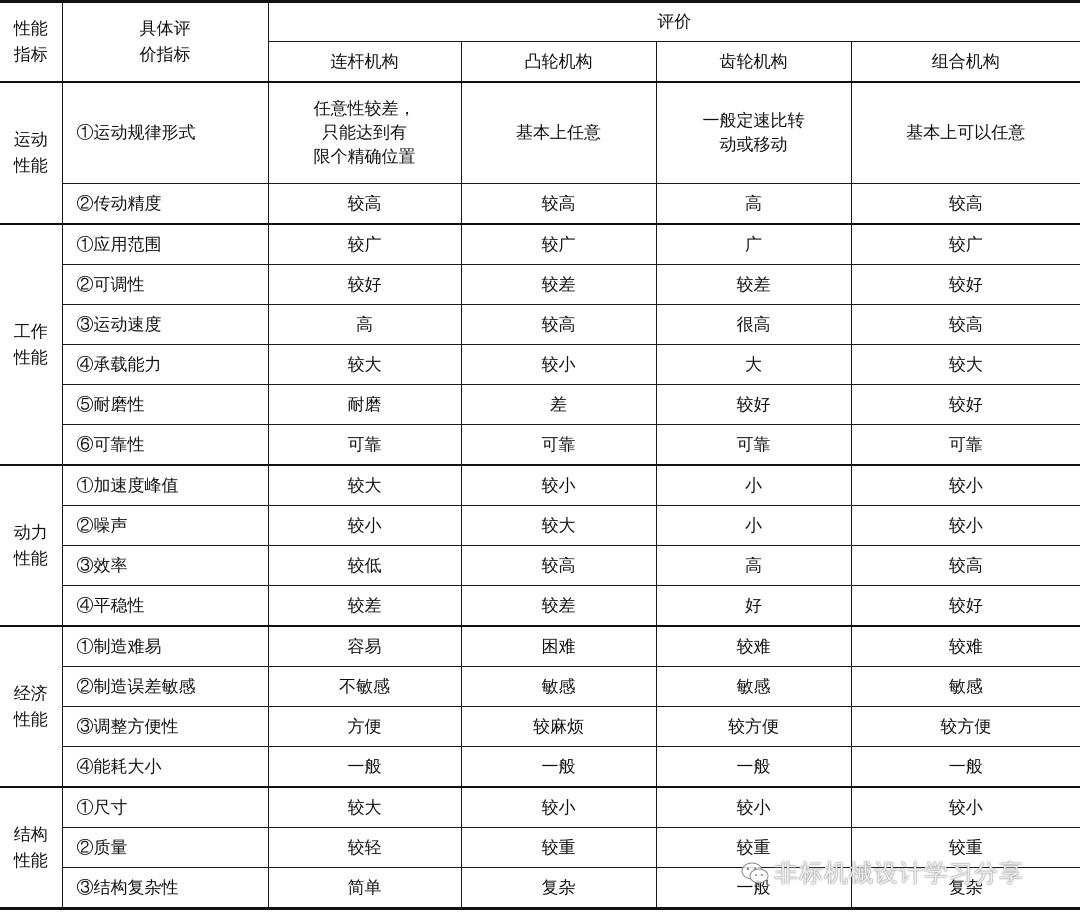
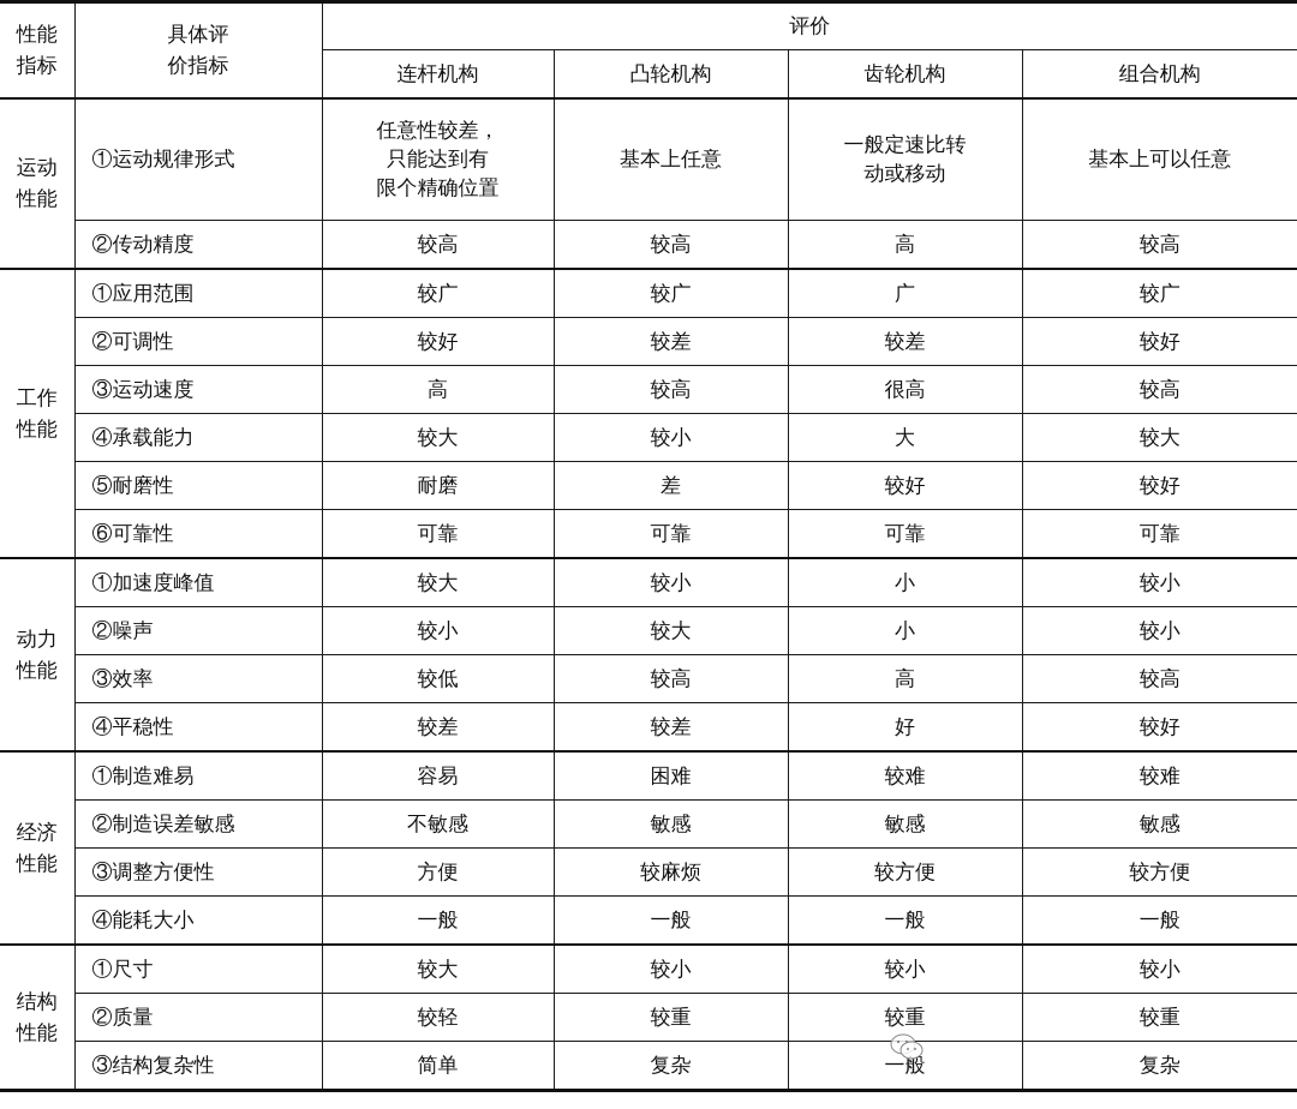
  性能 指标	具体评 价指标	评价
  连杆机构	凸轮机构	齿轮机构	组合机构
  运动 性能	①运动规律形式	任意性较差， 只能达到有 限个精确位置	基本上任意	一般定速比转 动或移动	基本上可以任意
  ②传动精度	较高	较高	高	较高
  工作 性能	①应用范围	较广	较广	广	较广
  ②可调性	较好	较差	较差	较好
  ③运动速度	高	较高	很高	较高
  ④承载能力	较大	较小	大	较大
  ⑤耐磨性	耐磨	差	较好	较好
  ⑥可靠性	可靠	可靠	可靠	可靠
  动力 性能	①加速度峰值	较大	较小	小	较小
  ②噪声	较小	较大	小	较小
  ③效率	较低	较高	高	较高
  ④平稳性	较差	较差	好	较好
  经济 性能	①制造难易	容易	困难	较难	较难
  ②制造误差敏感	不敏感	敏感	敏感	敏感
  ③调整方便性	方便	较麻烦	较方便	较方便
  ④能耗大小	一般	一般	一般	一般
  结构 性能	①尺寸	较大	较小	较小	较小
  ②质量	较轻	较重	较重	较重
  ③结构复杂性	简单	复杂	一般	复杂
- 非标机械设计学习分享
